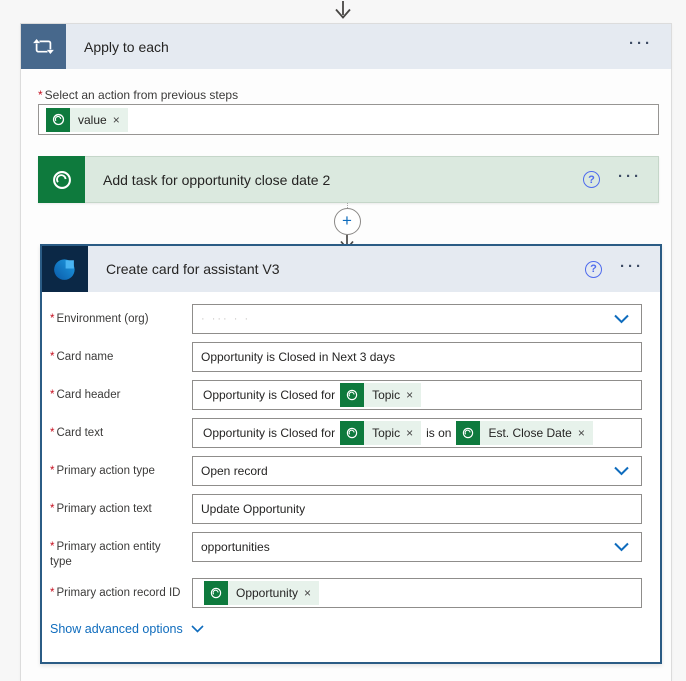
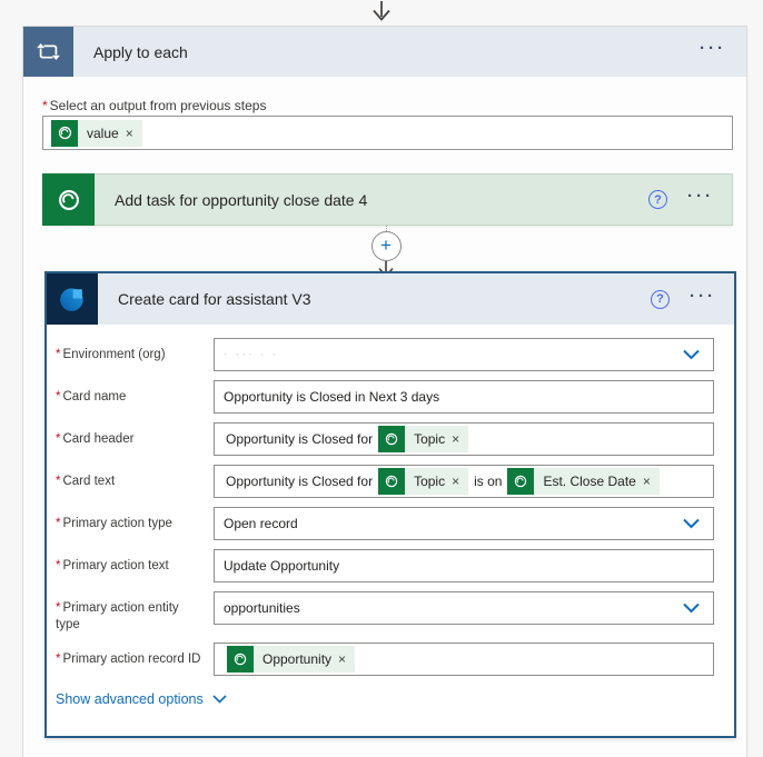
  Apply to each
  ···
- * Select an action from previous steps
+ * Select an output from previous steps
  value
  ×
- Add task for opportunity close date 2
+ Add task for opportunity close date 4
  ?
  ···
  +
  Create card for assistant V3
  ?
  ···
  * Environment (org)
  · ··· · ·
  * Card name
  Opportunity is Closed in Next 3 days
  * Card header
  Opportunity is Closed for
  Topic
  ×
  * Card text
  Opportunity is Closed for
  Topic
  ×
  is on
  Est. Close Date
  ×
  * Primary action type
  Open record
  * Primary action text
  Update Opportunity
  * Primary action entity type
  opportunities
  * Primary action record ID
  Opportunity
  ×
  Show advanced options
